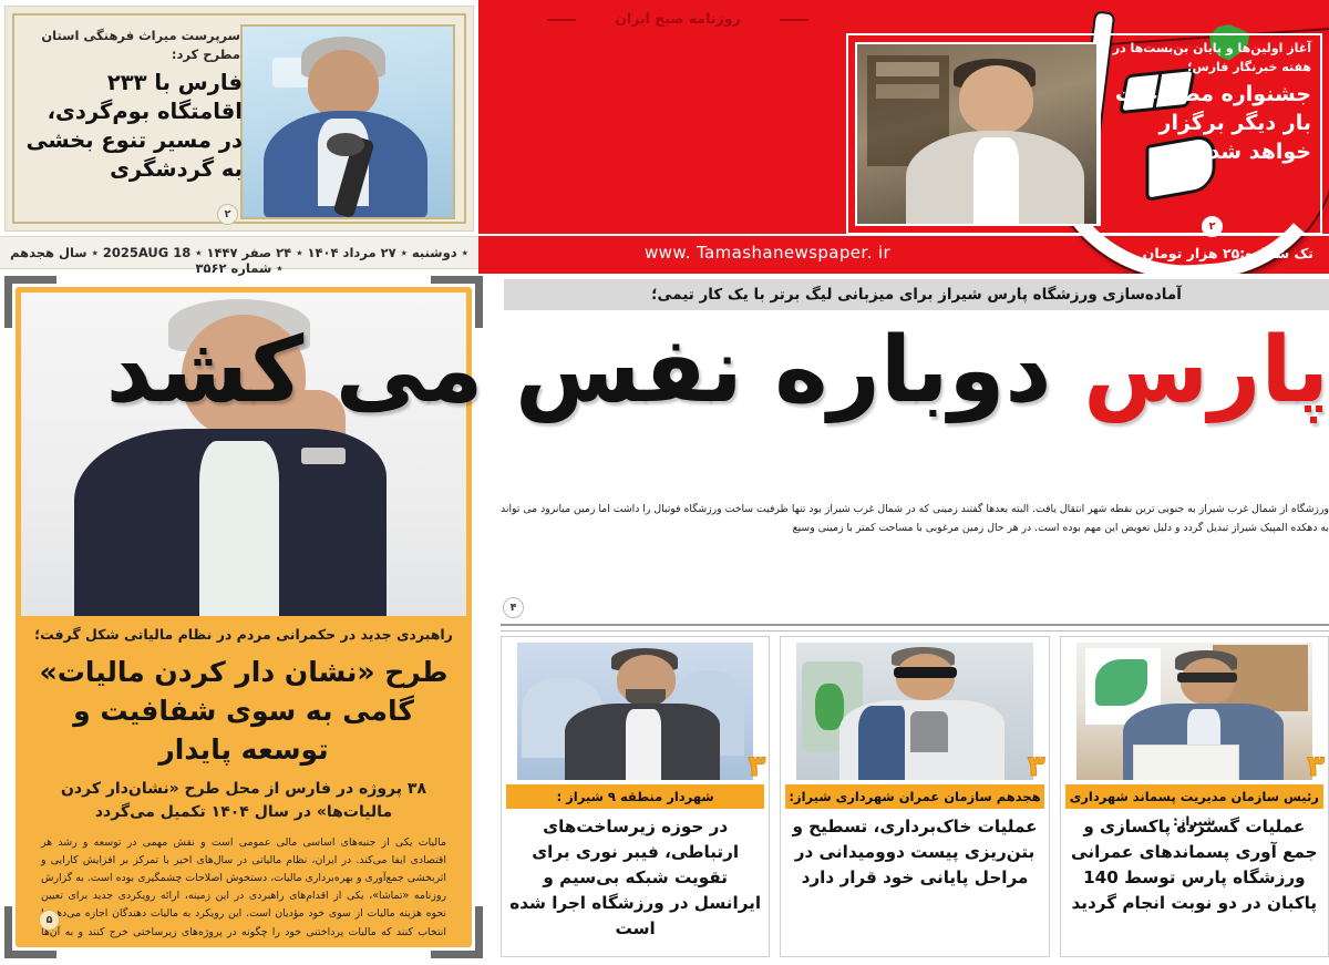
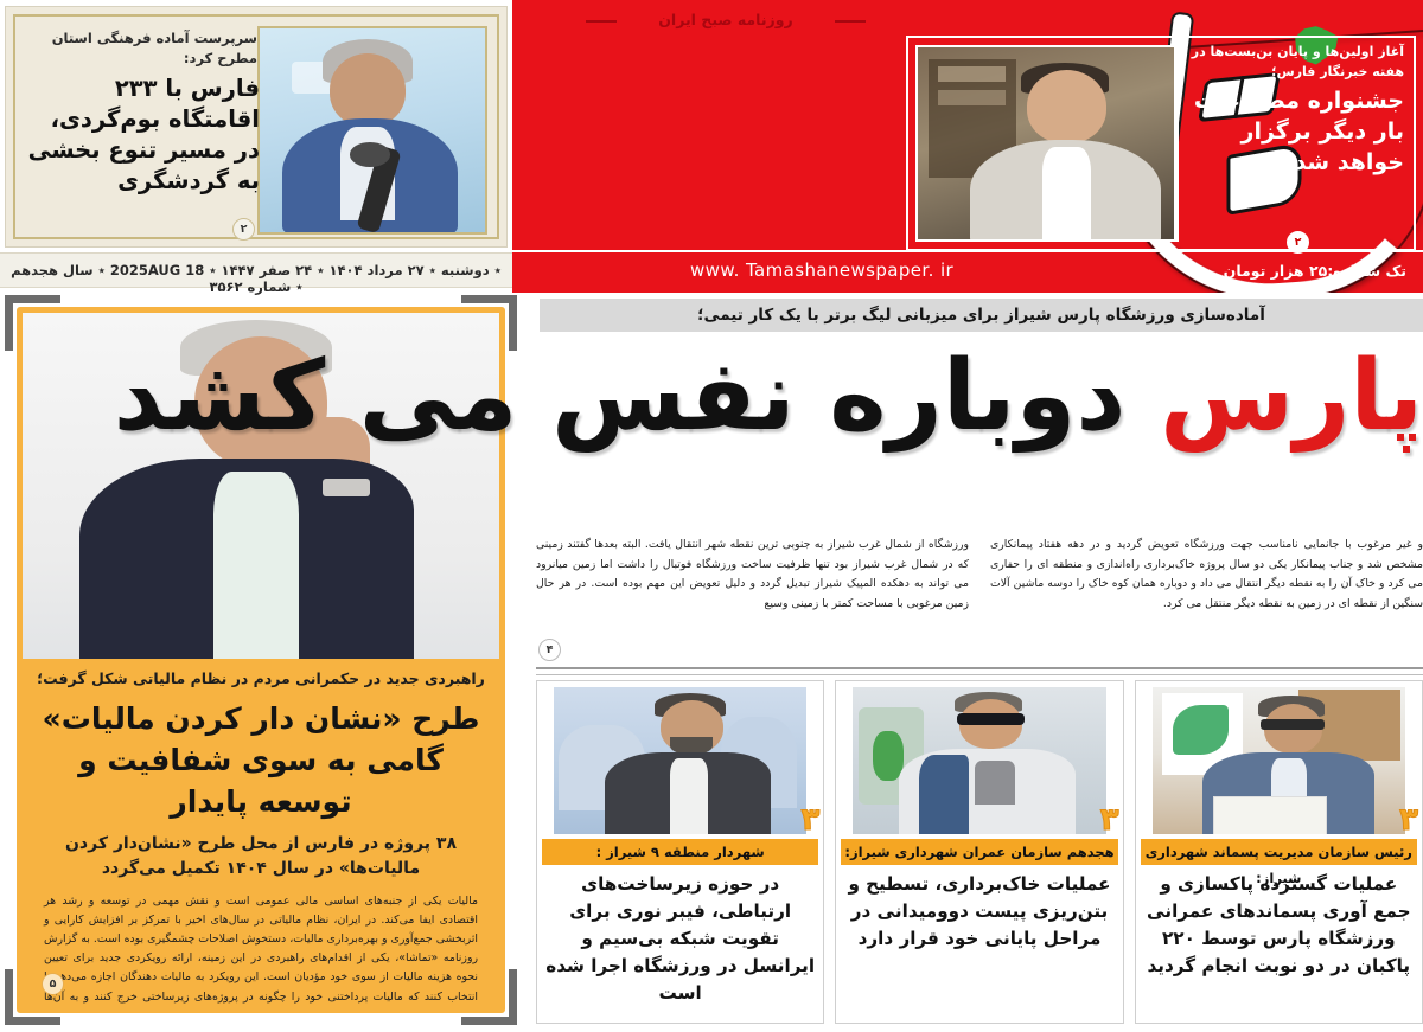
- سرپرست میراث فرهنگی استان مطرح کرد:
+ سرپرست آماده فرهنگی استان مطرح کرد:
  فارس با ۲۳۳ اقامتگاه بوم‌گردی، در مسیر تنوع بخشی به گردشگری
  ۲
  ٭ دوشنبه ٭ ۲۷ مرداد ۱۴۰۴ ٭ ۲۴ صفر ۱۴۴۷ ٭ 2025AUG 18 ٭ سال هجدهم ٭ شماره ۳۵۶۲
  روزنامه صبح ایران
  آغاز اولین‌ها و پایان بن‌بست‌ها در هفته خبرنگار فارس؛
  جشنواره مطبوعت بار دیگر برگزار خواهد شد
  ۲
  www. Tamashanewspaper. ir
  تک شماره:۲۵ هزار تومان
  راهبردی جدید در حکمرانی مردم در نظام مالیاتی شکل گرفت؛
  طرح «نشان دار کردن مالیات»
  گامی به سوی شفافیت و توسعه پایدار
  ۳۸ پروژه در فارس از محل طرح «نشان‌دار کردن مالیات‌ها» در سال ۱۴۰۴ تکمیل می‌گردد
  مالیات یکی از جنبه‌های اساسی مالی عمومی است و نقش مهمی در توسعه و رشد هر اقتصادی ایفا می‌کند. در ایران، نظام مالیاتی در سال‌های اخیر با تمرکز بر افزایش کارایی و اثربخشی جمع‌آوری و بهره‌برداری مالیات، دستخوش اصلاحات چشمگیری بوده است. به گزارش روزنامه «تماشا»، یکی از اقدام‌های راهبردی در این زمینه، ارائه رویکردی جدید برای تعیین نحوه هزینه مالیات از سوی خود مؤدیان است. این رویکرد به مالیات دهندگان اجازه می‌ده انتخاب کنند که مالیات پرداختنی خود را چگونه در پروژه‌های زیرساختی خرج کنند و به آن‌ها
  ۵
  آماده‌سازی ورزشگاه پارس شیراز برای میزبانی لیگ برتر با یک کار تیمی؛
  پارس دوباره نفس می کشد
  ورزشگاه از شمال غرب شیراز به جنوبی ترین نقطه شهر انتقال یافت. البته بعدها گفتند زمینی که در شمال غرب شیراز بود تنها ظرفیت ساخت ورزشگاه فوتبال را داشت اما زمین میانرود می تواند به دهکده المپیک شیراز تبدیل گردد و دلیل تعویض این مهم بوده است. در هر حال زمین مرغوبی با مساحت کمتر با زمینی وسیع
+ و غیر مرغوب با جانمایی نامناسب جهت ورزشگاه تعویض گردید و در دهه هفتاد پیمانکاری مشخص شد و جناب پیمانکار یکی دو سال پروژه خاک‌برداری راه‌اندازی و منطقه ای را حفاری می کرد و خاک آن را به نقطه دیگر انتقال می داد و دوباره همان کوه خاک را دوسه ماشین آلات سنگین از نقطه ای در زمین به نقطه دیگر منتقل می کرد.
  ۴
  ۳
  شهردار منطقه ۹ شیراز :
  در حوزه زیرساخت‌های ارتباطی، فیبر نوری برای تقویت شبکه بی‌سیم و ایرانسل در ورزشگاه اجرا شده است
  ۳
  هجدهم سازمان عمران شهرداری شیراز:
  عملیات خاک‌برداری، تسطیح و بتن‌ریزی پیست دوومیدانی در مراحل پایانی خود قرار دارد
  ۳
  رئیس سازمان مدیریت پسماند شهرداری شیراز:
- عملیات گسترده پاکسازی و جمع آوری پسماندهای عمرانی ورزشگاه پارس توسط 140 پاکبان در دو نوبت انجام گردید
+ عملیات گسترده پاکسازی و جمع آوری پسماندهای عمرانی ورزشگاه پارس توسط ۲۲۰ پاکبان در دو نوبت انجام گردید
